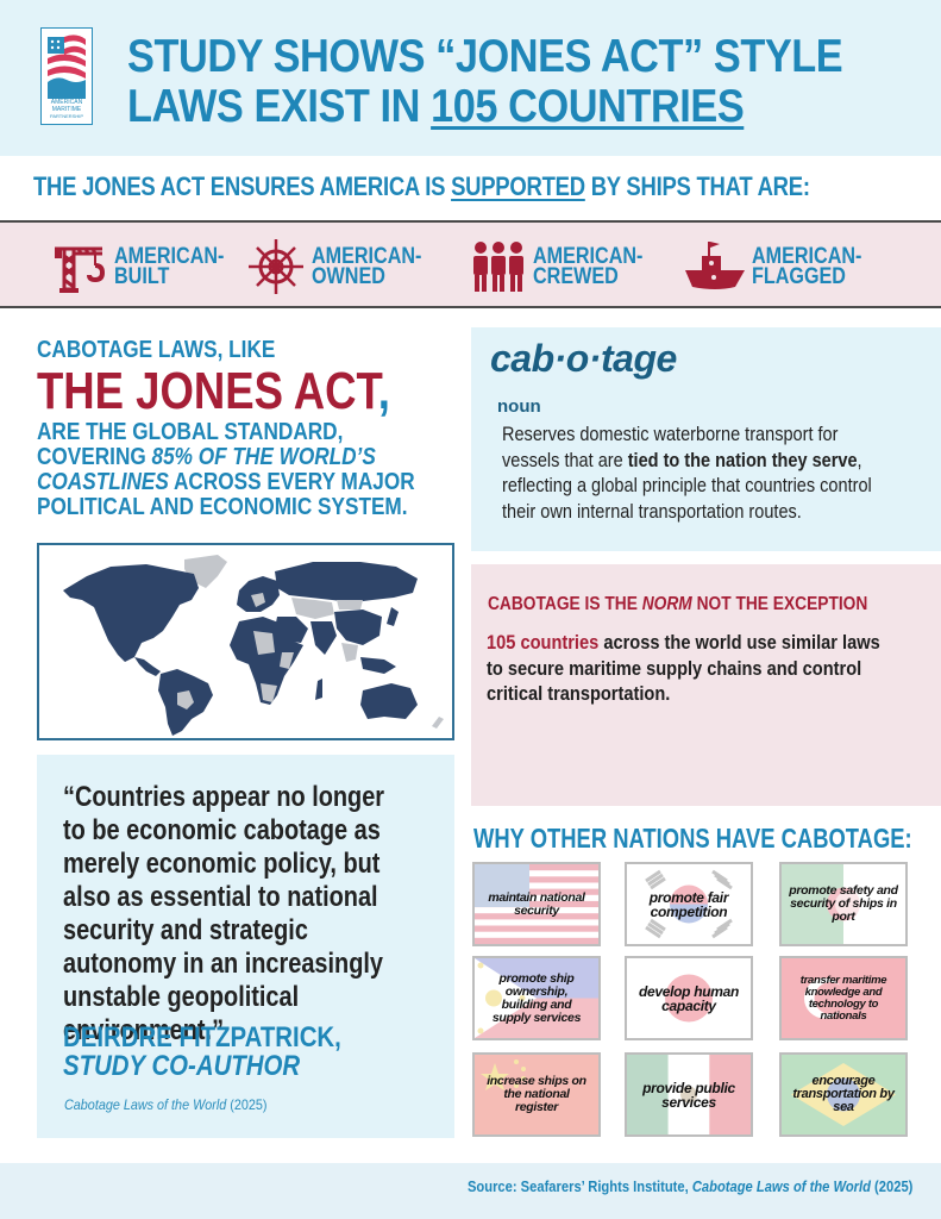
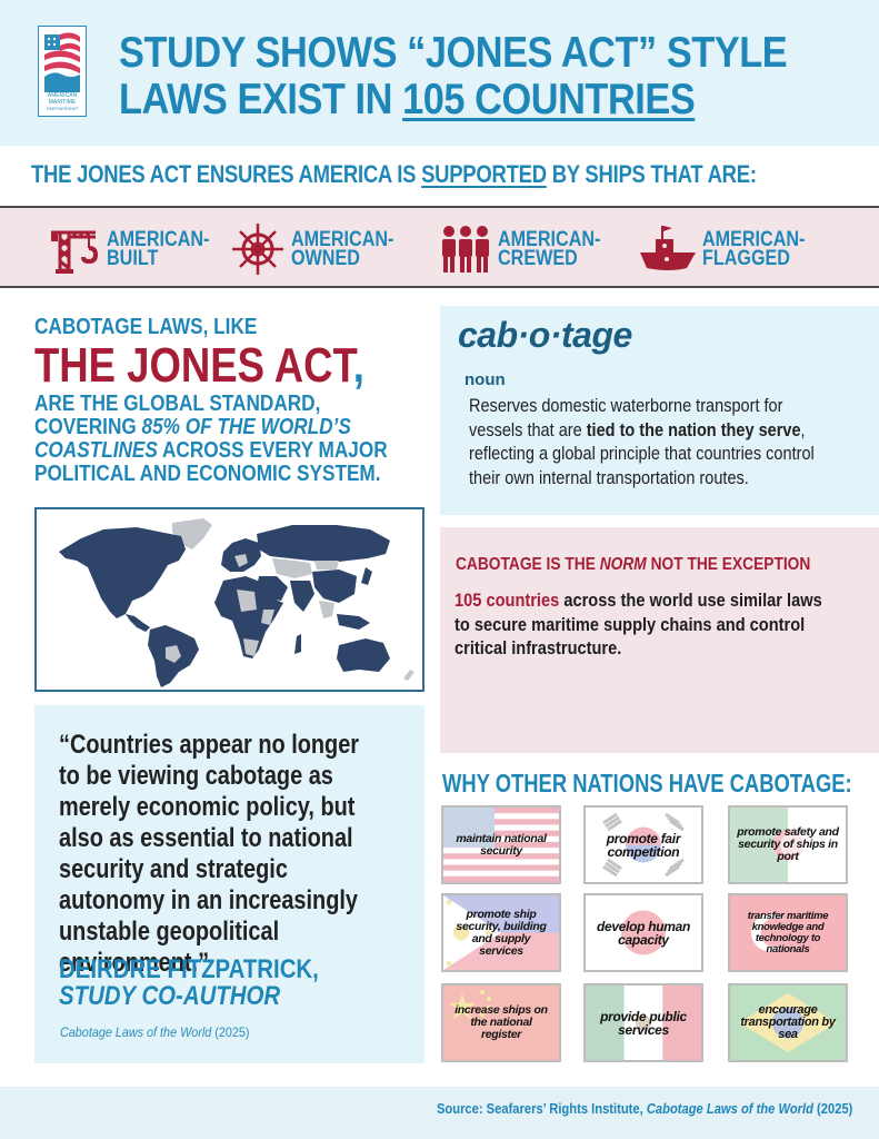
  STUDY SHOWS “JONES ACT” STYLE
  LAWS EXIST IN 105 COUNTRIES
  THE JONES ACT ENSURES AMERICA IS SUPPORTED BY SHIPS THAT ARE:
  AMERICAN-
  BUILT
  AMERICAN-
  OWNED
  AMERICAN-
  CREWED
  AMERICAN-
  FLAGGED
  CABOTAGE LAWS, LIKE
  THE JONES ACT,
  ARE THE GLOBAL STANDARD,
  COVERING 85% OF THE WORLD’S
  COASTLINES ACROSS EVERY MAJOR
  POLITICAL AND ECONOMIC SYSTEM.
- “Countries appear no longer to be economic cabotage as merely economic policy, but also as essential to national security and strategic autonomy in an increasingly unstable geopolitical environment.”
+ “Countries appear no longer to be viewing cabotage as merely economic policy, but also as essential to national security and strategic autonomy in an increasingly unstable geopolitical environment.”
  DEIRDRE FITZPATRICK,
  STUDY CO-AUTHOR
  Cabotage Laws of the World (2025)
  cab·o·tage
  noun
  Reserves domestic waterborne transport for vessels that are tied to the nation they serve, reflecting a global principle that countries control their own internal transportation routes.
  CABOTAGE IS THE NORM NOT THE EXCEPTION
- 105 countries across the world use similar laws to secure maritime supply chains and control critical transportation.
+ 105 countries across the world use similar laws to secure maritime supply chains and control critical infrastructure.
  WHY OTHER NATIONS HAVE CABOTAGE:
  maintain national security
  promote fair competition
  promote safety and security of ships in port
- promote ship ownership, building and supply services
+ promote ship security, building and supply services
  develop human capacity
  transfer maritime knowledge and technology to nationals
  increase ships on the national register
  provide public services
  encourage transportation by sea
  Source: Seafarers’ Rights Institute, Cabotage Laws of the World (2025)
